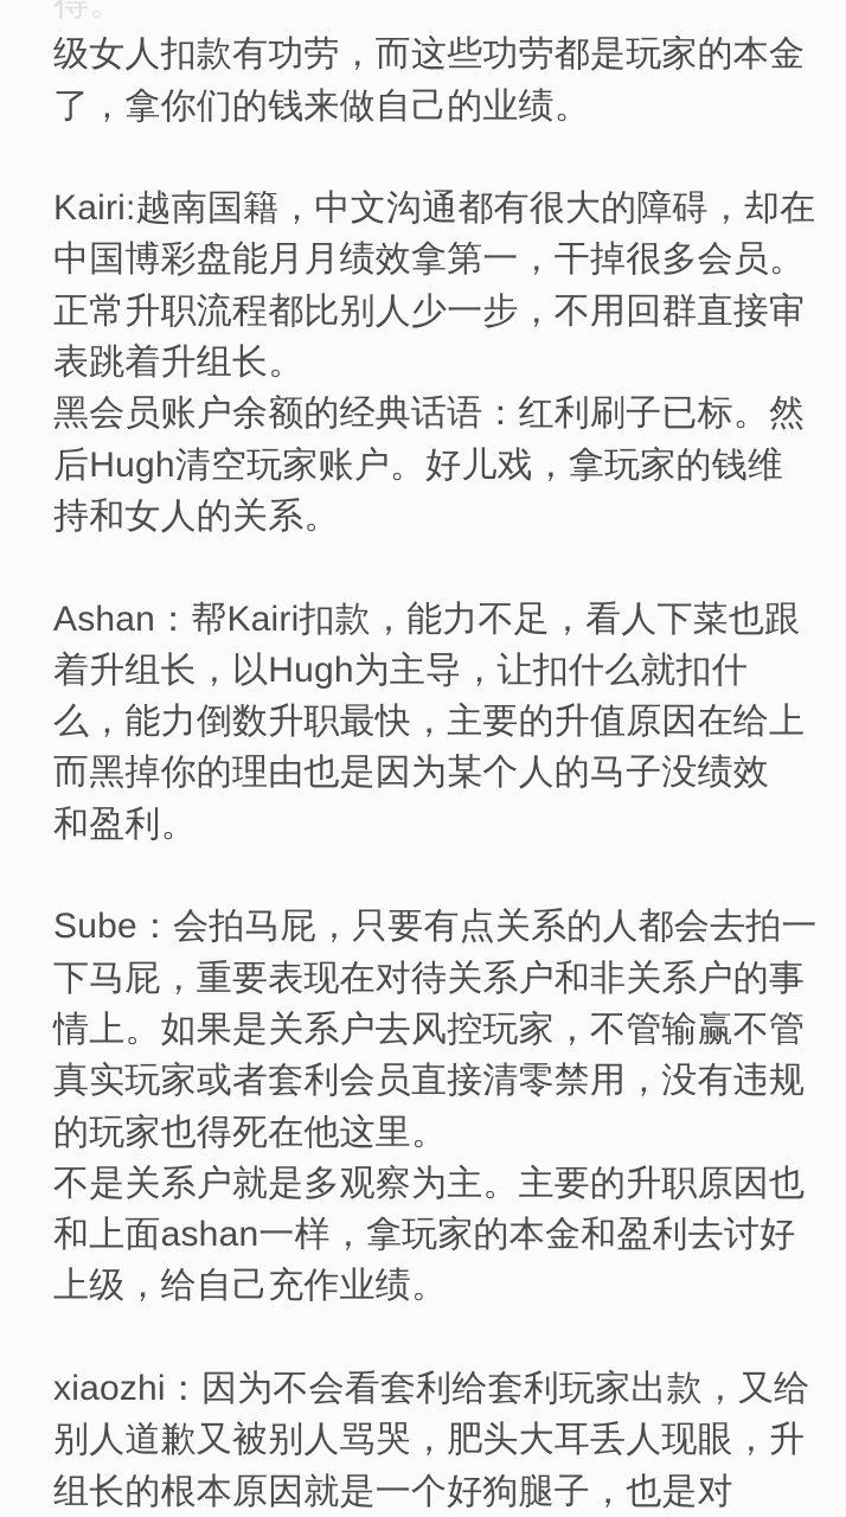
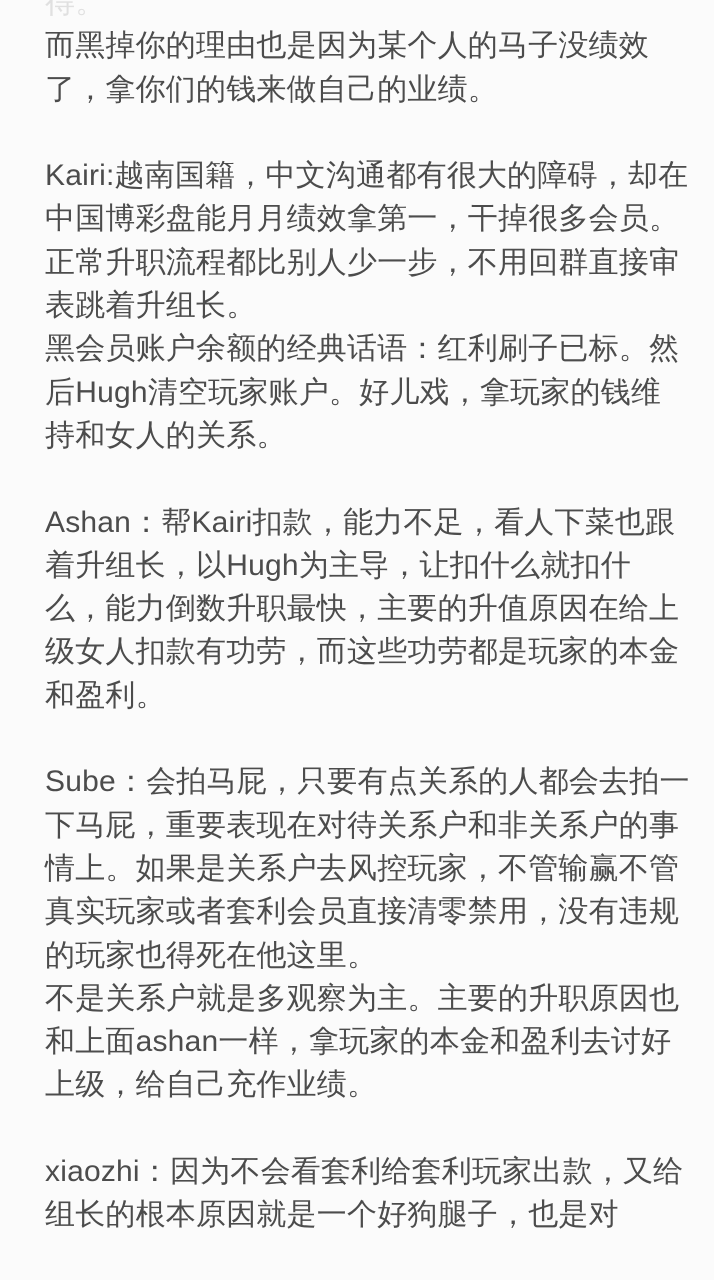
  得。
- 级女人扣款有功劳，而这些功劳都是玩家的本金
+ 而黑掉你的理由也是因为某个人的马子没绩效
  了，拿你们的钱来做自己的业绩。
  Kairi:越南国籍，中文沟通都有很大的障碍，却在
  中国博彩盘能月月绩效拿第一，干掉很多会员。
  正常升职流程都比别人少一步，不用回群直接审
  表跳着升组长。
  黑会员账户余额的经典话语：红利刷子已标。然
  后Hugh清空玩家账户。好儿戏，拿玩家的钱维
  持和女人的关系。
  Ashan：帮Kairi扣款，能力不足，看人下菜也跟
  着升组长，以Hugh为主导，让扣什么就扣什
  么，能力倒数升职最快，主要的升值原因在给上
- 而黑掉你的理由也是因为某个人的马子没绩效
+ 级女人扣款有功劳，而这些功劳都是玩家的本金
  和盈利。
  Sube：会拍马屁，只要有点关系的人都会去拍一
  下马屁，重要表现在对待关系户和非关系户的事
  情上。如果是关系户去风控玩家，不管输赢不管
  真实玩家或者套利会员直接清零禁用，没有违规
  的玩家也得死在他这里。
  不是关系户就是多观察为主。主要的升职原因也
  和上面ashan一样，拿玩家的本金和盈利去讨好
  上级，给自己充作业绩。
  xiaozhi：因为不会看套利给套利玩家出款，又给
- 别人道歉又被别人骂哭，肥头大耳丢人现眼，升
  组长的根本原因就是一个好狗腿子，也是对
